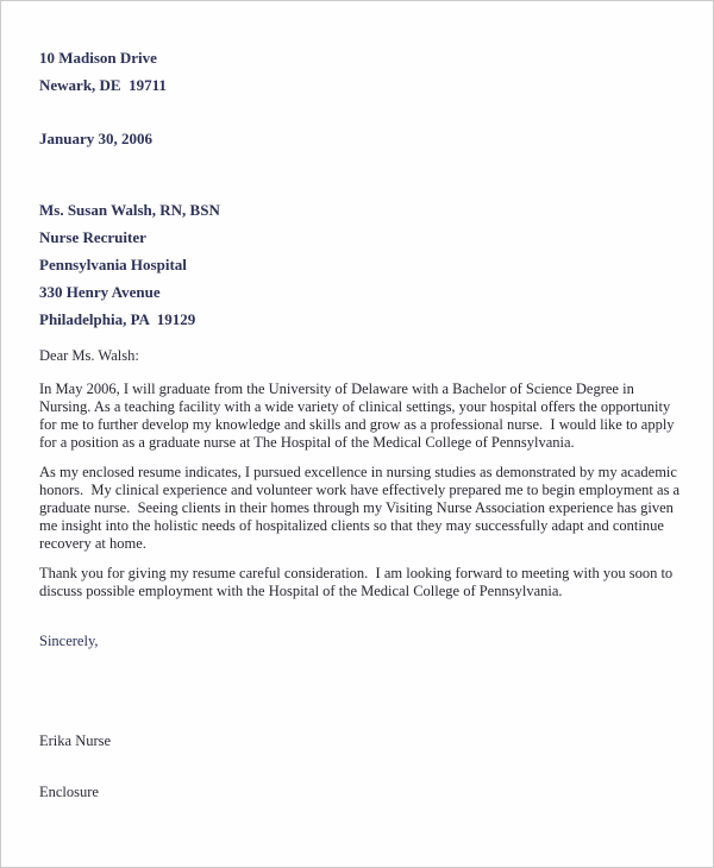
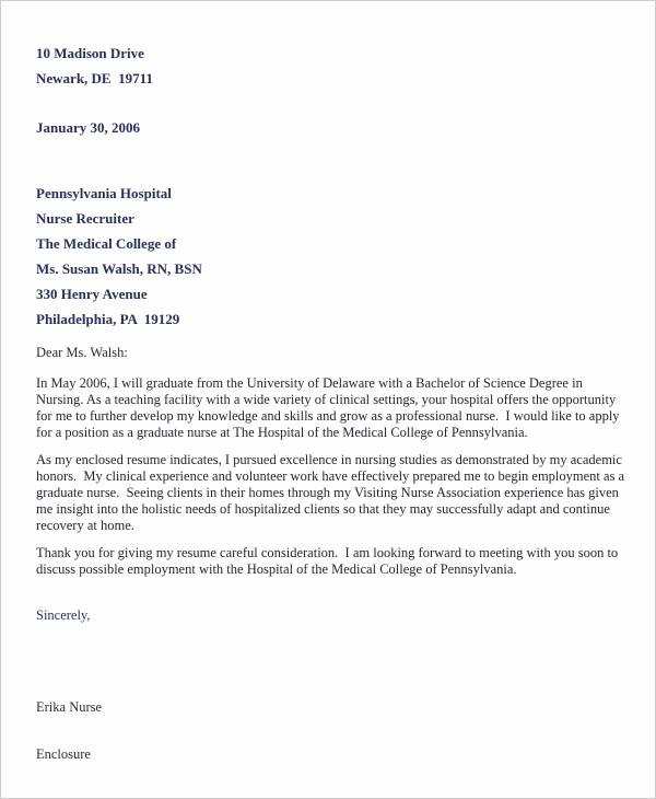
  10 Madison Drive
  Newark, DE 19711
  January 30, 2006
- Ms. Susan Walsh, RN, BSN
+ Pennsylvania Hospital
  Nurse Recruiter
+ The Medical College of
- Pennsylvania Hospital
+ Ms. Susan Walsh, RN, BSN
  330 Henry Avenue
  Philadelphia, PA 19129
  Dear Ms. Walsh:
  In May 2006, I will graduate from the University of Delaware with a Bachelor of Science Degree in Nursing. As a teaching facility with a wide variety of clinical settings, your hospital offers the opportunity for me to further develop my knowledge and skills and grow as a professional nurse. I would like to apply for a position as a graduate nurse at The Hospital of the Medical College of Pennsylvania.
  As my enclosed resume indicates, I pursued excellence in nursing studies as demonstrated by my academic honors. My clinical experience and volunteer work have effectively prepared me to begin employment as a graduate nurse. Seeing clients in their homes through my Visiting Nurse Association experience has given me insight into the holistic needs of hospitalized clients so that they may successfully adapt and continue recovery at home.
  Thank you for giving my resume careful consideration. I am looking forward to meeting with you soon to discuss possible employment with the Hospital of the Medical College of Pennsylvania.
  Sincerely,
  Erika Nurse
  Enclosure
